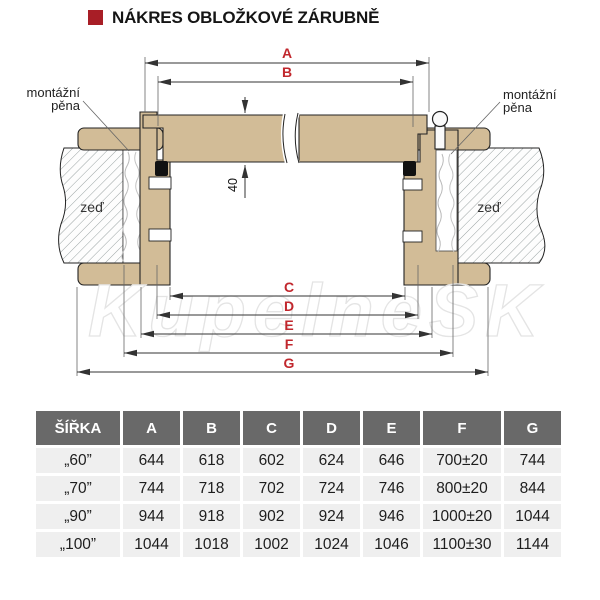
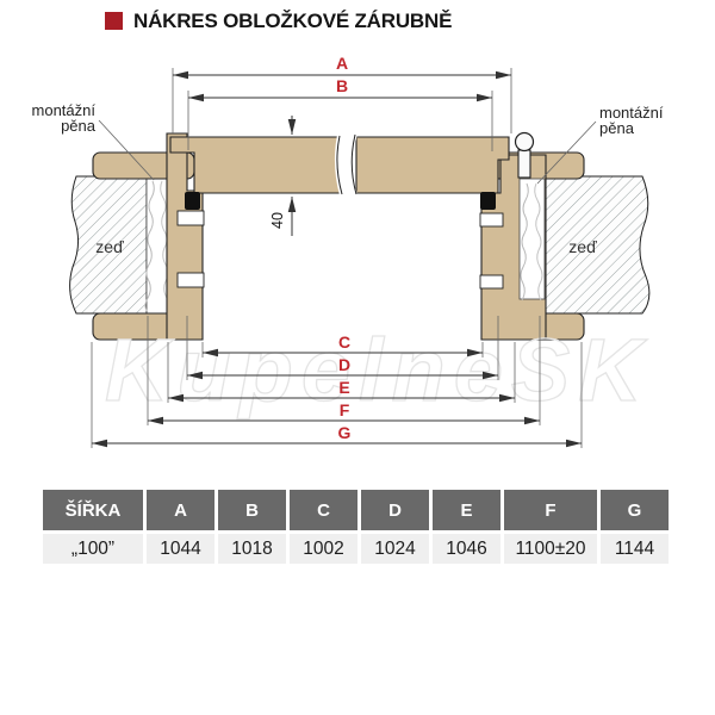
  NÁKRES OBLOŽKOVÉ ZÁRUBNĚ
  zeď
  zeď
  KupelneSK
  A
  B
  C
  D
  E
  F
  G
  montážní
  pěna
  montážní
  pěna
  ŠÍŘKA	A	B	C	D	E	F	G
- „60”	644	618	602	624	646	700±20	744
- „70”	744	718	702	724	746	800±20	844
- „90”	944	918	902	924	946	1000±20	1044
- „100”	1044	1018	1002	1024	1046	1100±30	1144
+ „100”	1044	1018	1002	1024	1046	1100±20	1144
